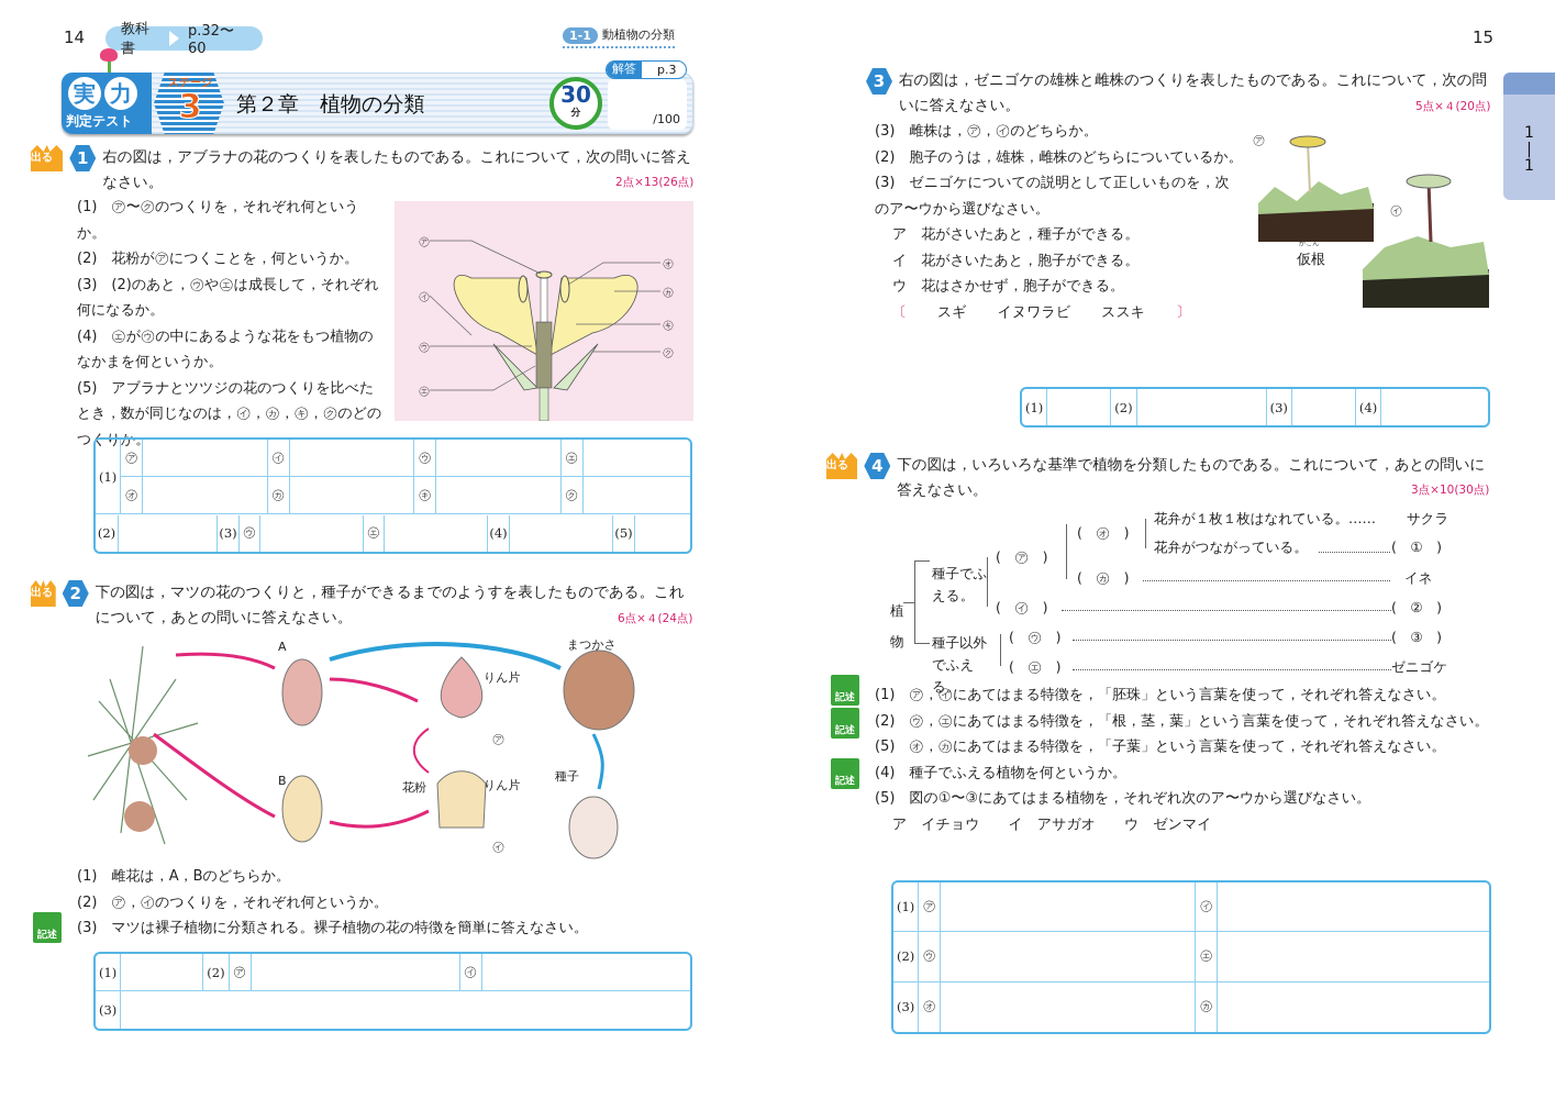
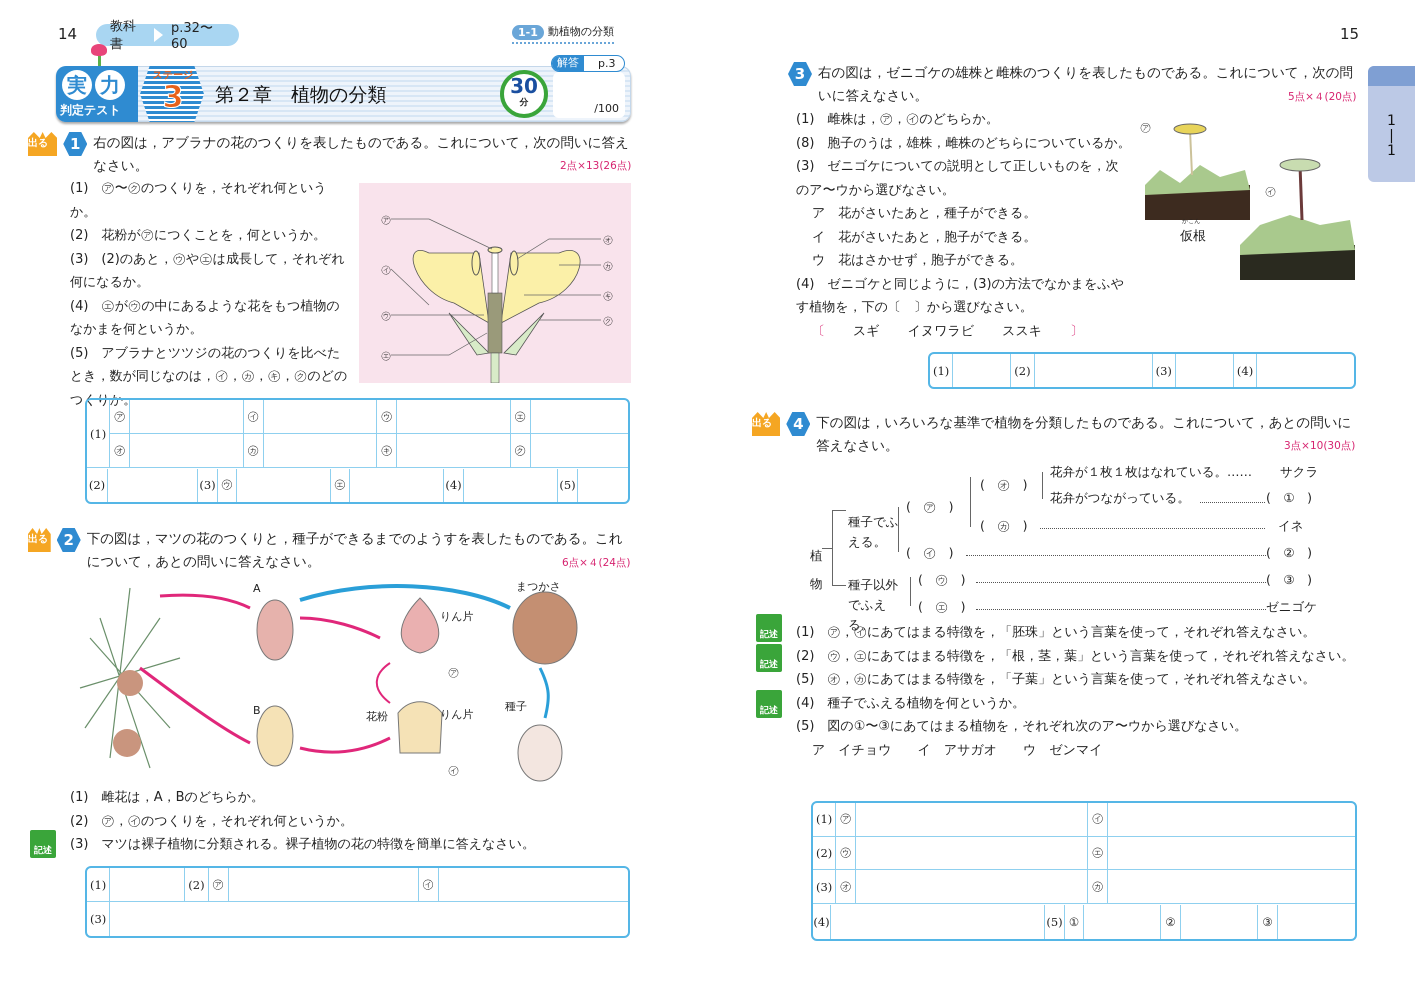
  14
  教科書
  p.32〜60
  1-1
  動植物の分類
  実
  力
  判定テスト
  ステージ
  3
  第２章 植物の分類
  30
  分
  解答
  p.3
  /100
  1
  右の図は，アブラナの花のつくりを表したものである。これについて，次の問いに答えなさい。
  2点×13(26点)
  (1) ㋐〜㋗のつくりを，それぞれ何というか。
  (2) 花粉が㋐につくことを，何というか。
  (3) (2)のあと，㋒や㋓は成長して，それぞれ何になるか。
  (4) ㋓が㋒の中にあるような花をもつ植物のなかまを何というか。
  (5) アブラナとツツジの花のつくりを比べたとき，数が同じなのは，㋑，㋕，㋖，㋗のどのつくりか。
  ㋐
  ㋑
  ㋒
  ㋓
  ㋔
  ㋕
  ㋖
  ㋗
  (1)	㋐		㋑		㋒		㋓
  ㋔		㋕		㋖		㋗
  (2) (3) ㋒ ㋓ (4) (5)
  2
  下の図は，マツの花のつくりと，種子ができるまでのようすを表したものである。これについて，あとの問いに答えなさい。
  6点×４(24点)
  A
  B
  りん片
  りん片
  花粉
  まつかさ
  種子
  ㋐
  ㋑
  (1) 雌花は，A，Bのどちらか。
  (2) ㋐，㋑のつくりを，それぞれ何というか。
  (3) マツは裸子植物に分類される。裸子植物の花の特徴を簡単に答えなさい。
  記述
  (1)		(2)	㋐		㋑
  (3)
  15
  1
  |
  1
  3
  右の図は，ゼニゴケの雄株と雌株のつくりを表したものである。これについて，次の問いに答えなさい。
  5点×４(20点)
- (3) 雌株は，㋐，㋑のどちらか。
+ (1) 雌株は，㋐，㋑のどちらか。
- (2) 胞子のうは，雄株，雌株のどちらについているか。
+ (8) 胞子のうは，雄株，雌株のどちらについているか。
  (3) ゼニゴケについての説明として正しいものを，次のア〜ウから選びなさい。
  ア 花がさいたあと，種子ができる。
  イ 花がさいたあと，胞子ができる。
  ウ 花はさかせず，胞子ができる。
+ (4) ゼニゴケと同じように，(3)の方法でなかまをふやす植物を，下の〔 〕から選びなさい。
  〔
  スギ
  イヌワラビ
  ススキ
  〕
  ㋐
  ㋑
  仮根
  (1)		(2)		(3)		(4)
  4
  下の図は，いろいろな基準で植物を分類したものである。これについて，あとの問いに答えなさい。
  3点×10(30点)
  植物
  種子でふえる。
  種子以外でふえる。
  ( ㋐ )
  ( ㋑ )
  ( ㋒ )
  ( ㋓ )
  ( ㋔ )
  ( ㋕ )
  花弁が１枚１枚はなれている。……
  サクラ
  花弁がつながっている。
  ( ① )
  イネ
  ( ② )
  ( ③ )
  ゼニゴケ
  記述
  記述
  記述
  (1) ㋐，㋑にあてはまる特徴を，「胚珠」という言葉を使って，それぞれ答えなさい。
  (2) ㋒，㋓にあてはまる特徴を，「根，茎，葉」という言葉を使って，それぞれ答えなさい。
  (5) ㋔，㋕にあてはまる特徴を，「子葉」という言葉を使って，それぞれ答えなさい。
  (4) 種子でふえる植物を何というか。
  (5) 図の①〜③にあてはまる植物を，それぞれ次のア〜ウから選びなさい。
  ア イチョウ イ アサガオ ウ ゼンマイ
  (1)	㋐		㋑
  (2)	㋒		㋓
  (3)	㋔		㋕
+ (4) (5) ① ② ③
